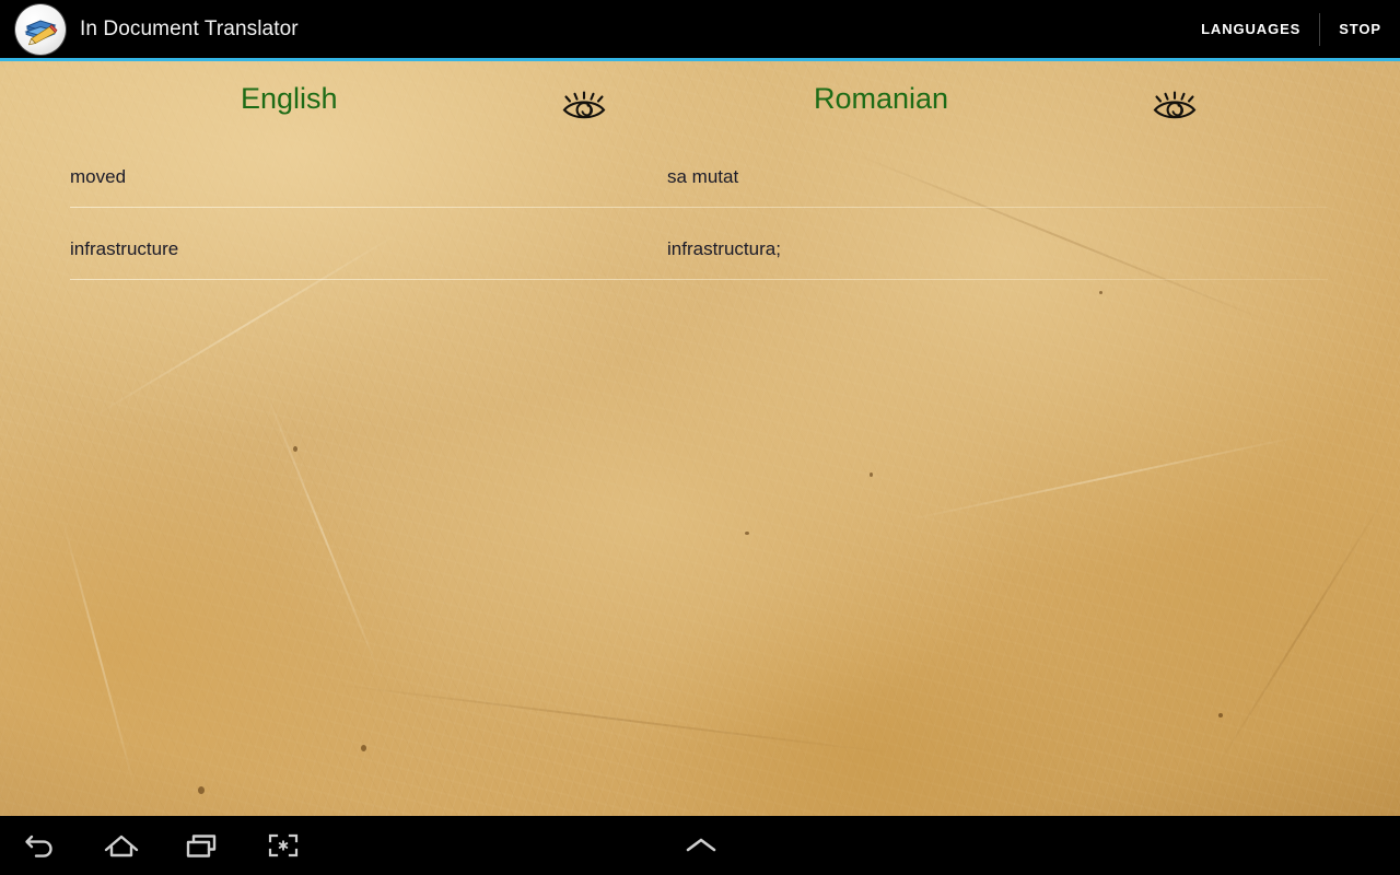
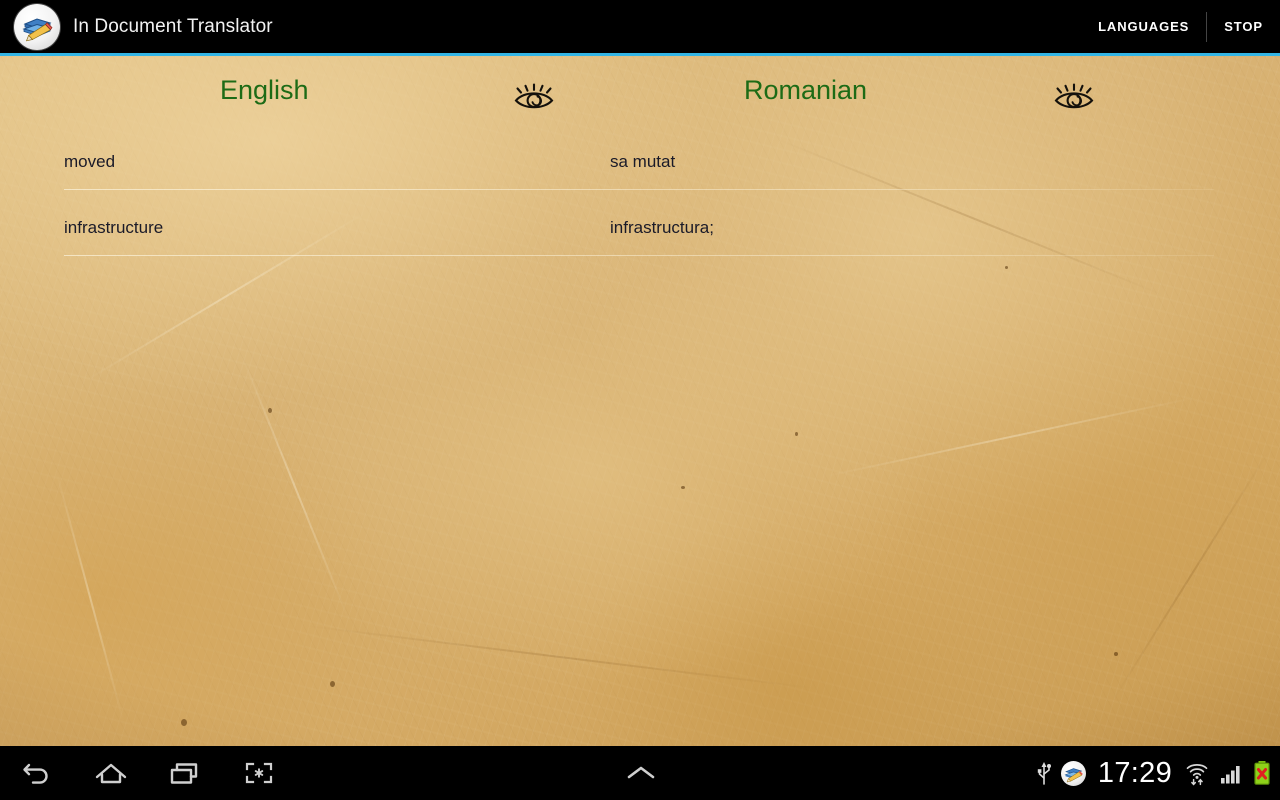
  In Document Translator
  LANGUAGES
  STOP
  English
  Romanian
  moved
  sa mutat
  infrastructure
  infrastructura;
+ 17:29
